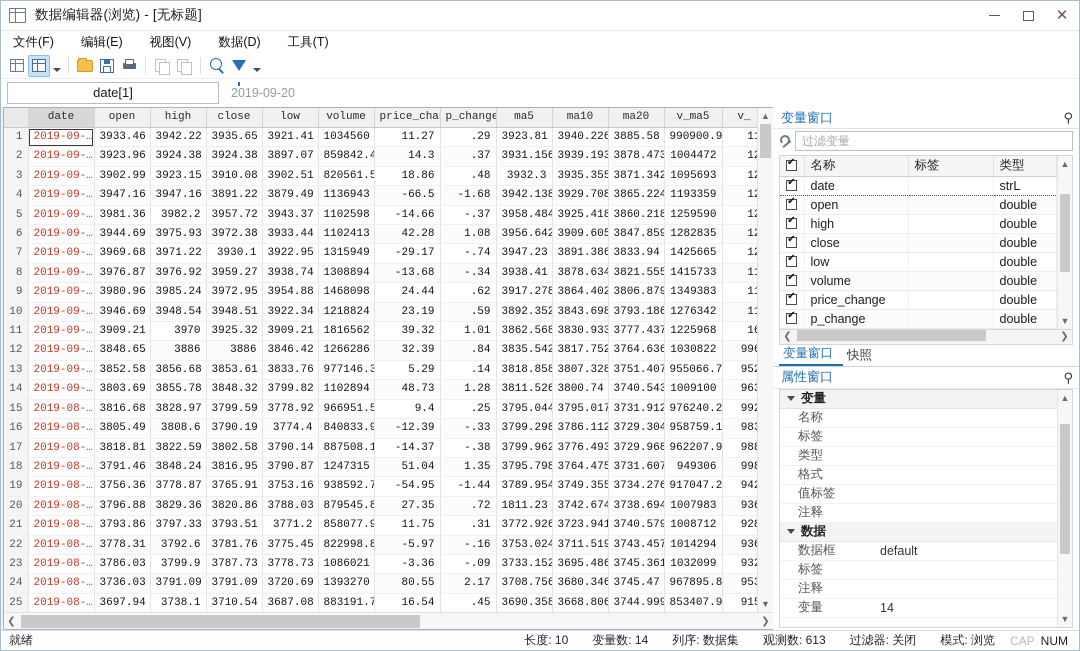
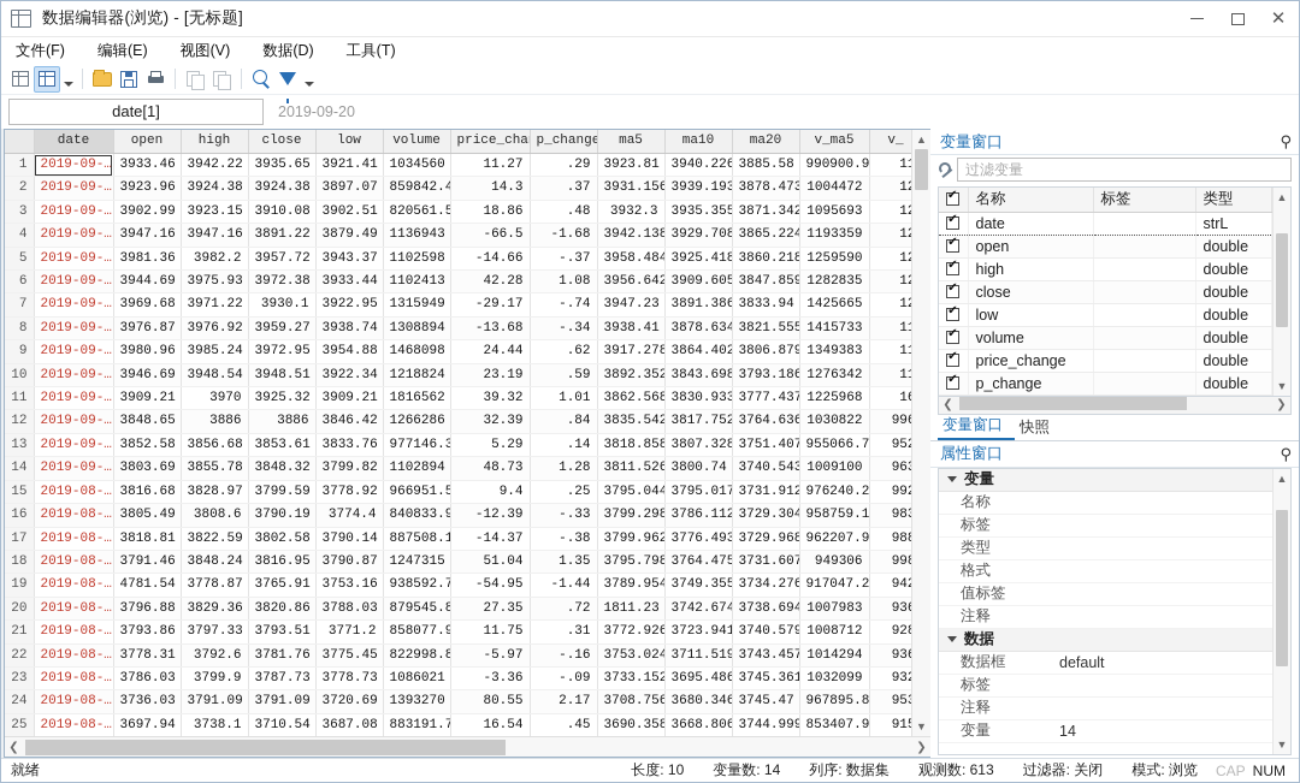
  数据编辑器(浏览) - [无标题]
  ✕
  文件(F)
  编辑(E)
  视图(V)
  数据(D)
  工具(T)
  date[1]
  2019-09-20
  	date	open	high	close	low	volume	price_cha	p_change	ma5	ma10	ma20	v_ma5	v_
  1	2019-09-…	3933.46	3942.22	3935.65	3921.41	1034560	11.27	.29	3923.81	3940.226	3885.58	990900.9	1
  2	2019-09-…	3923.96	3924.38	3924.38	3897.07	859842.4	14.3	.37	3931.156	3939.193	3878.473	1004472	1
  3	2019-09-…	3902.99	3923.15	3910.08	3902.51	820561.5	18.86	.48	3932.3	3935.355	3871.342	1095693	1
  4	2019-09-…	3947.16	3947.16	3891.22	3879.49	1136943	-66.5	-1.68	3942.138	3929.708	3865.224	1193359	1
  5	2019-09-…	3981.36	3982.2	3957.72	3943.37	1102598	-14.66	-.37	3958.484	3925.418	3860.218	1259590	1
  6	2019-09-…	3944.69	3975.93	3972.38	3933.44	1102413	42.28	1.08	3956.642	3909.605	3847.859	1282835	1
  7	2019-09-…	3969.68	3971.22	3930.1	3922.95	1315949	-29.17	-.74	3947.23	3891.386	3833.94	1425665	1
  8	2019-09-…	3976.87	3976.92	3959.27	3938.74	1308894	-13.68	-.34	3938.41	3878.634	3821.555	1415733	1
  9	2019-09-…	3980.96	3985.24	3972.95	3954.88	1468098	24.44	.62	3917.278	3864.402	3806.879	1349383	1
  10	2019-09-…	3946.69	3948.54	3948.51	3922.34	1218824	23.19	.59	3892.352	3843.698	3793.186	1276342	1
  11	2019-09-…	3909.21	3970	3925.32	3909.21	1816562	39.32	1.01	3862.568	3830.933	3777.437	1225968	1
  12	2019-09-…	3848.65	3886	3886	3846.42	1266286	32.39	.84	3835.542	3817.752	3764.636	1030822	99
  13	2019-09-…	3852.58	3856.68	3853.61	3833.76	977146.3	5.29	.14	3818.858	3807.328	3751.407	955066.7	95
  14	2019-09-…	3803.69	3855.78	3848.32	3799.82	1102894	48.73	1.28	3811.526	3800.74	3740.543	1009100	96
  15	2019-08-…	3816.68	3828.97	3799.59	3778.92	966951.5	9.4	.25	3795.044	3795.017	3731.912	976240.2	99
  16	2019-08-…	3805.49	3808.6	3790.19	3774.4	840833.9	-12.39	-.33	3799.298	3786.112	3729.304	958759.1	98
  17	2019-08-…	3818.81	3822.59	3802.58	3790.14	887508.1	-14.37	-.38	3799.962	3776.493	3729.968	962207.9	98
  18	2019-08-…	3791.46	3848.24	3816.95	3790.87	1247315	51.04	1.35	3795.798	3764.475	3731.607	949306	99
- 19	2019-08-…	3756.36	3778.87	3765.91	3753.16	938592.7	-54.95	-1.44	3789.954	3749.355	3734.276	917047.2	94
+ 19	2019-08-…	4781.54	3778.87	3765.91	3753.16	938592.7	-54.95	-1.44	3789.954	3749.355	3734.276	917047.2	94
  20	2019-08-…	3796.88	3829.36	3820.86	3788.03	879545.8	27.35	.72	1811.23	3742.674	3738.694	1007983	93
  21	2019-08-…	3793.86	3797.33	3793.51	3771.2	858077.9	11.75	.31	3772.926	3723.941	3740.579	1008712	92
  22	2019-08-…	3778.31	3792.6	3781.76	3775.45	822998.8	-5.97	-.16	3753.024	3711.519	3743.457	1014294	93
  23	2019-08-…	3786.03	3799.9	3787.73	3778.73	1086021	-3.36	-.09	3733.152	3695.486	3745.361	1032099	93
  24	2019-08-…	3736.03	3791.09	3791.09	3720.69	1393270	80.55	2.17	3708.756	3680.346	3745.47	967895.8	95
  25	2019-08-…	3697.94	3738.1	3710.54	3687.08	883191.7	16.54	.45	3690.358	3668.806	3744.999	853407.9	91
  ▲
  ▼
  ❮
  ❯
  变量窗口
  ⚲
  过滤变量
  	名称	标签	类型
  	date		strL
  	open		double
  	high		double
  	close		double
  	low		double
  	volume		double
  	price_change		double
  	p_change		double
  ▲
  ▼
  ❮
  ❯
  变量窗口
  快照
  属性窗口
  ⚲
  变量
  名称
  标签
  类型
  格式
  值标签
  注释
  数据
  数据框
  default
  标签
  注释
  变量
  14
  ▲
  ▼
  就绪
  长度: 10
  变量数: 14
  列序: 数据集
  观测数: 613
  过滤器: 关闭
  模式: 浏览
  CAP
  NUM
